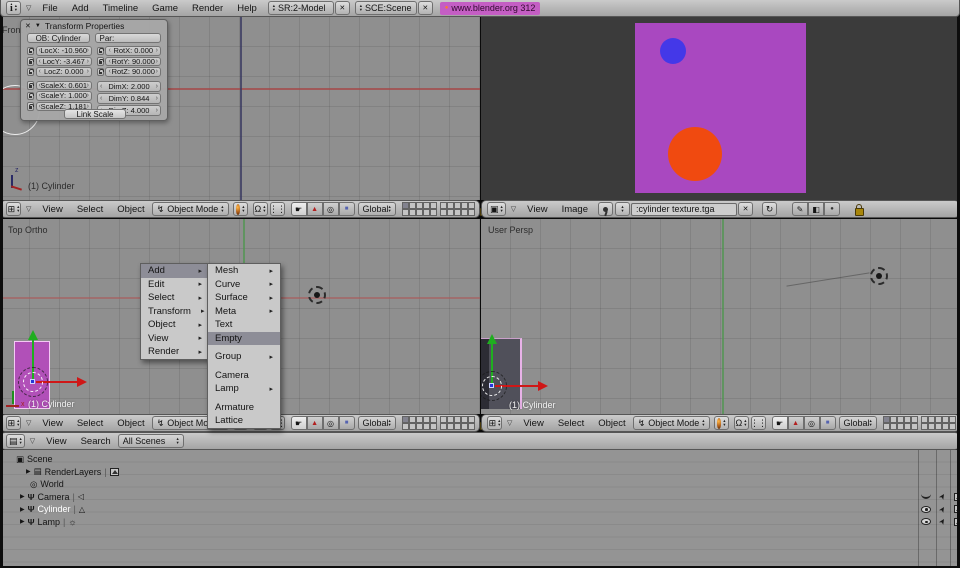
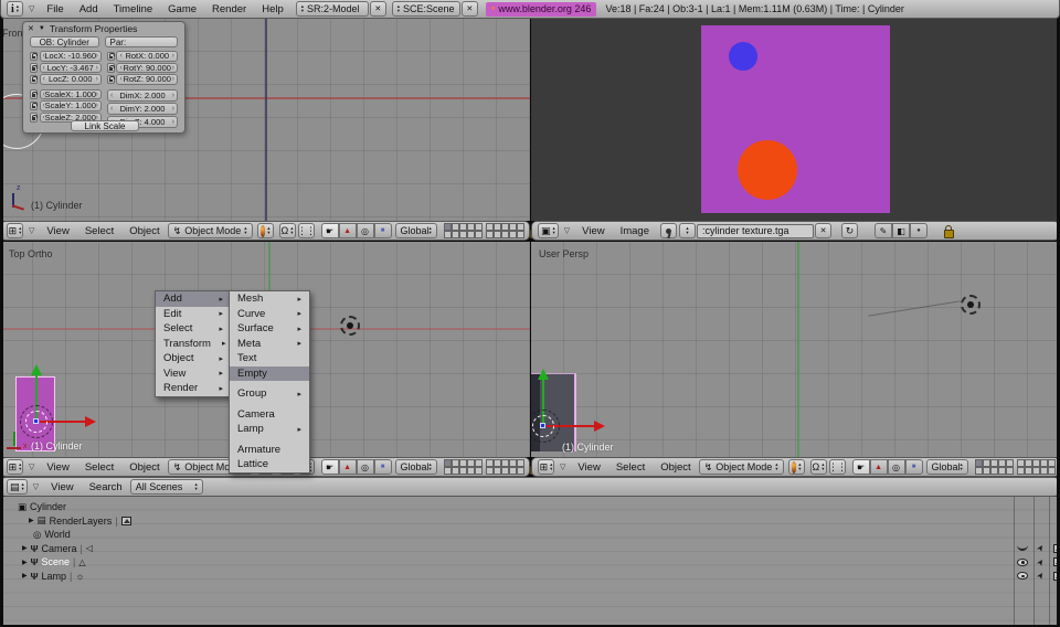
  i
  File
  Add
  Timeline
  Game
  Render
  Help
  SR:2-Model
  SCE:Scene
- www.blender.org 312
+ www.blender.org 246
+ Ve:18 | Fa:24 | Ob:3-1 | La:1 | Mem:1.11M (0.63M) | Time: | Cylinder
  (1) Cylinder
  Transform Properties
  OB: Cylinder
  Par:
  LocX: -10.960
  LocY: -3.467
  LocZ: 0.000
  RotX: 0.000
  RotY: 90.000
  RotZ: 90.000
- ScaleX: 0.601
+ ScaleX: 1.000
  ScaleY: 1.000
- ScaleZ: 1.181
+ ScaleZ: 2.000
  DimX: 2.000
- DimY: 0.844
+ DimY: 2.000
  Link Scale
  ⊞
  View
  Select
  Object
  ↯
  Object Mode
  Ω
  ⋮⋮
  ☛
  ◎
  Global
  ▣
  View
  Image
  :cylinder texture.tga
  ↻
  ✎
  ◧
  Top Ortho
  (1) Cylinder
  ⊞
  View
  Select
  Object
  ↯
  Object Mo
  ☛
  ◎
  Global
  User Persp
  (1) Cylinder
  ⊞
  View
  Select
  Object
  ↯
  Object Mode
  Ω
  ⋮⋮
  ☛
  ◎
  Global
  ▤
  View
  Search
  All Scenes
  ▣
- Scene
+ Cylinder
  ▤
  RenderLayers
  |
  ◎
  World
  Ψ
  Camera
  |
  ◁
  Ψ
- Cylinder
+ Scene
  |
  △
  Ψ
  Lamp
  |
  ☼
  Add
  Edit
  Select
  Transform
  Object
  View
  Render
  Mesh
  Curve
  Surface
  Meta
  Text
  Empty
  Group
  Camera
  Lamp
  Armature
  Lattice
